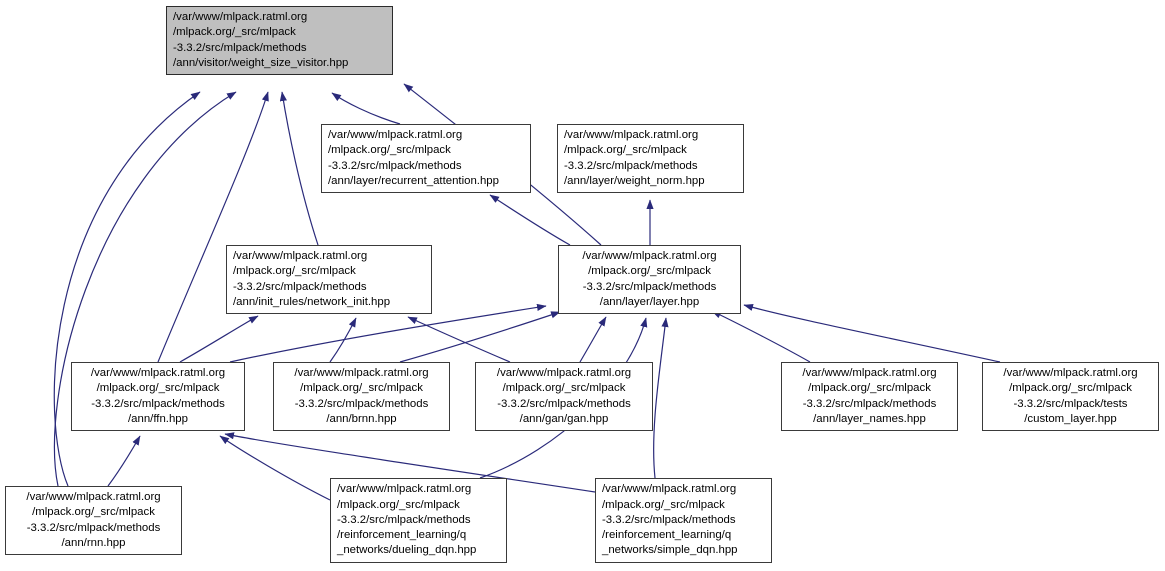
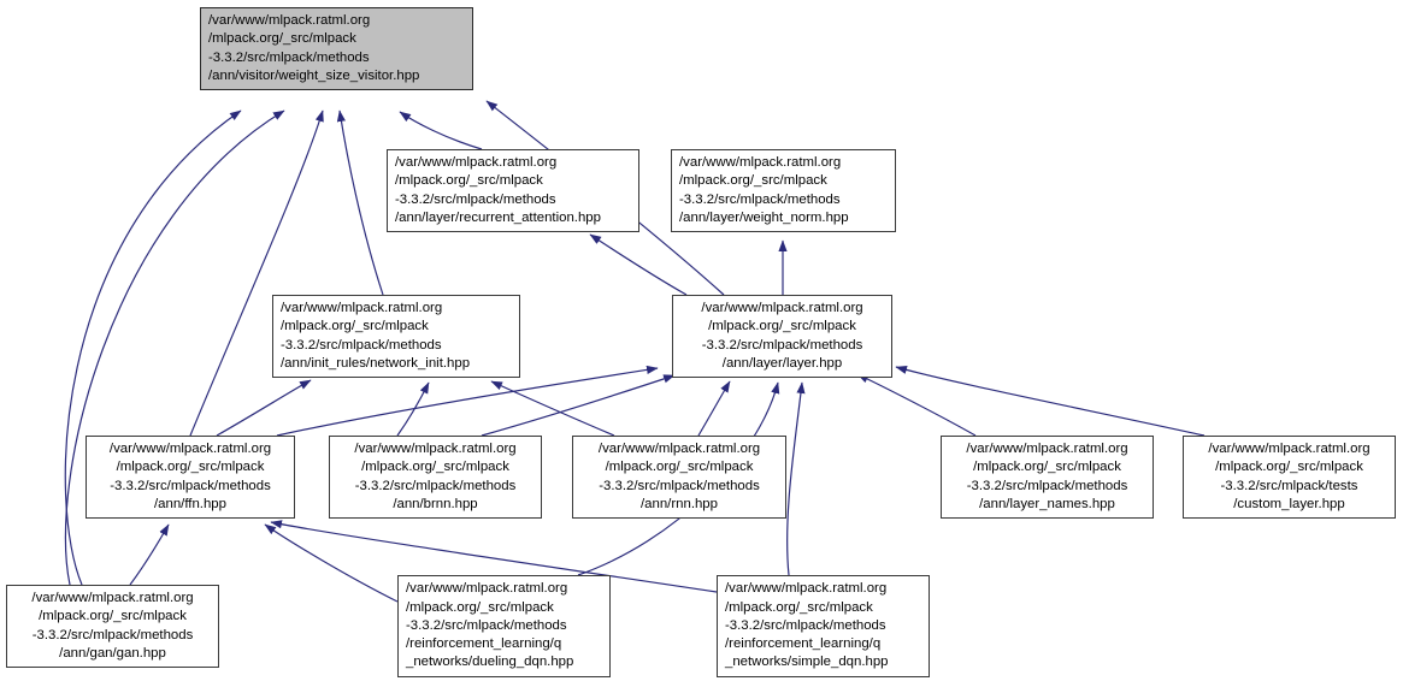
  /var/www/mlpack.ratml.org
  /mlpack.org/_src/mlpack
  -3.3.2/src/mlpack/methods
  /ann/visitor/weight_size_visitor.hpp
  /var/www/mlpack.ratml.org
  /mlpack.org/_src/mlpack
  -3.3.2/src/mlpack/methods
  /ann/layer/recurrent_attention.hpp
  /var/www/mlpack.ratml.org
  /mlpack.org/_src/mlpack
  -3.3.2/src/mlpack/methods
  /ann/layer/weight_norm.hpp
  /var/www/mlpack.ratml.org
  /mlpack.org/_src/mlpack
  -3.3.2/src/mlpack/methods
  /ann/init_rules/network_init.hpp
  /var/www/mlpack.ratml.org
  /mlpack.org/_src/mlpack
  -3.3.2/src/mlpack/methods
  /ann/layer/layer.hpp
  /var/www/mlpack.ratml.org
  /mlpack.org/_src/mlpack
  -3.3.2/src/mlpack/methods
  /ann/ffn.hpp
  /var/www/mlpack.ratml.org
  /mlpack.org/_src/mlpack
  -3.3.2/src/mlpack/methods
  /ann/brnn.hpp
  /var/www/mlpack.ratml.org
  /mlpack.org/_src/mlpack
  -3.3.2/src/mlpack/methods
- /ann/gan/gan.hpp
+ /ann/rnn.hpp
  /var/www/mlpack.ratml.org
  /mlpack.org/_src/mlpack
  -3.3.2/src/mlpack/methods
  /ann/layer_names.hpp
  /var/www/mlpack.ratml.org
  /mlpack.org/_src/mlpack
  -3.3.2/src/mlpack/tests
  /custom_layer.hpp
  /var/www/mlpack.ratml.org
  /mlpack.org/_src/mlpack
  -3.3.2/src/mlpack/methods
- /ann/rnn.hpp
+ /ann/gan/gan.hpp
  /var/www/mlpack.ratml.org
  /mlpack.org/_src/mlpack
  -3.3.2/src/mlpack/methods
  /reinforcement_learning/q
  _networks/dueling_dqn.hpp
  /var/www/mlpack.ratml.org
  /mlpack.org/_src/mlpack
  -3.3.2/src/mlpack/methods
  /reinforcement_learning/q
  _networks/simple_dqn.hpp
